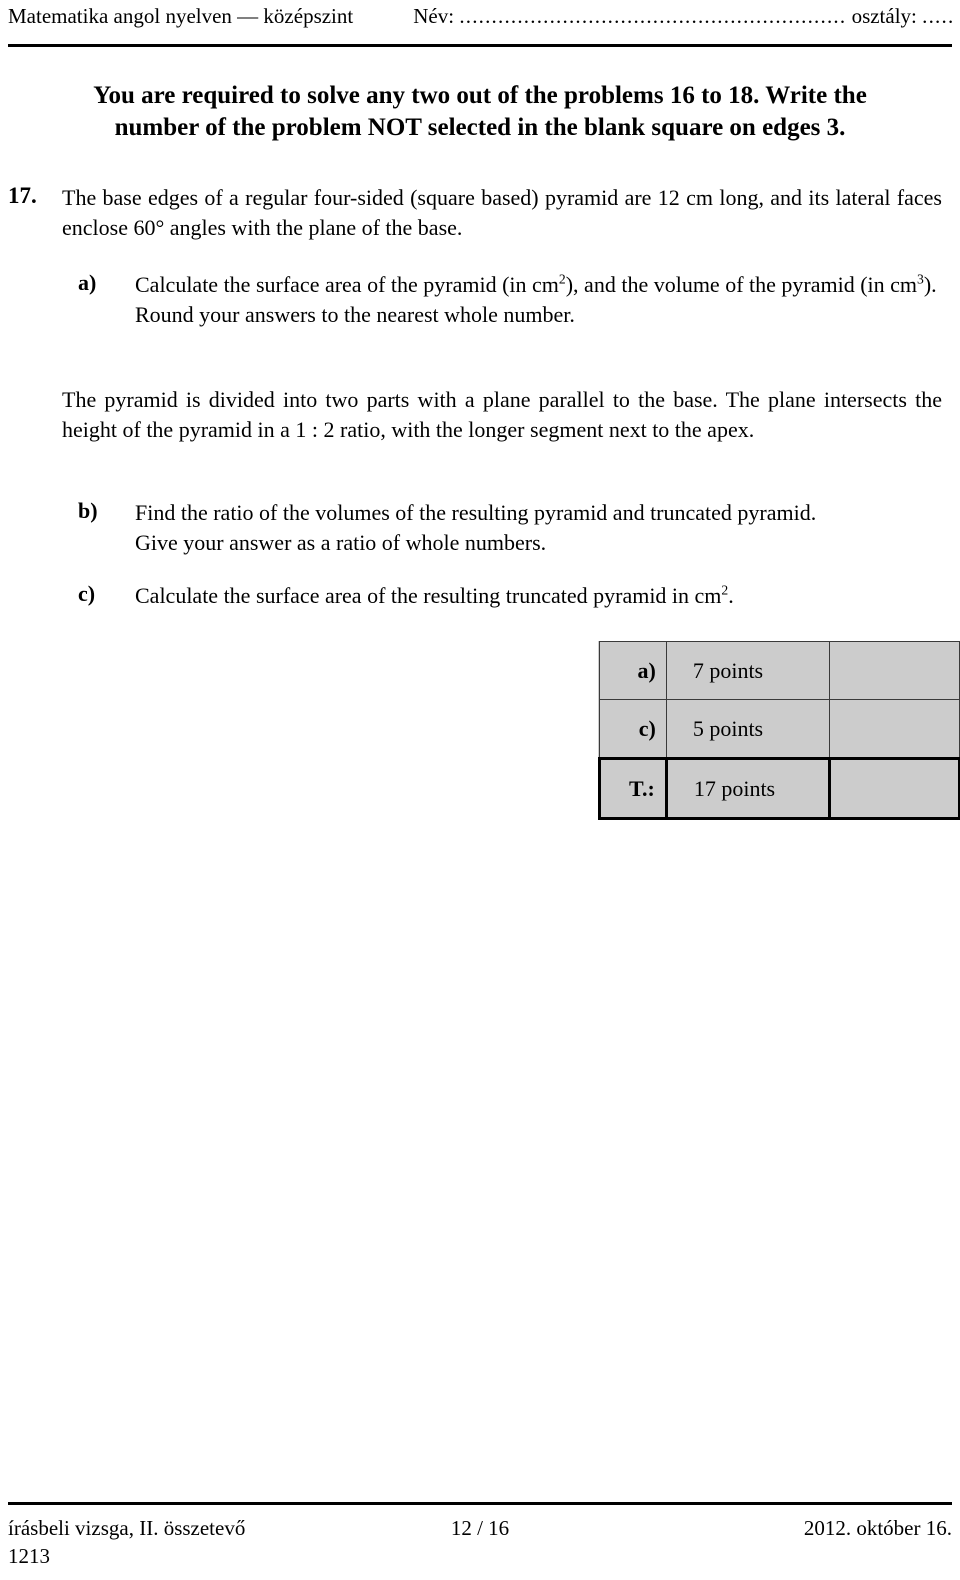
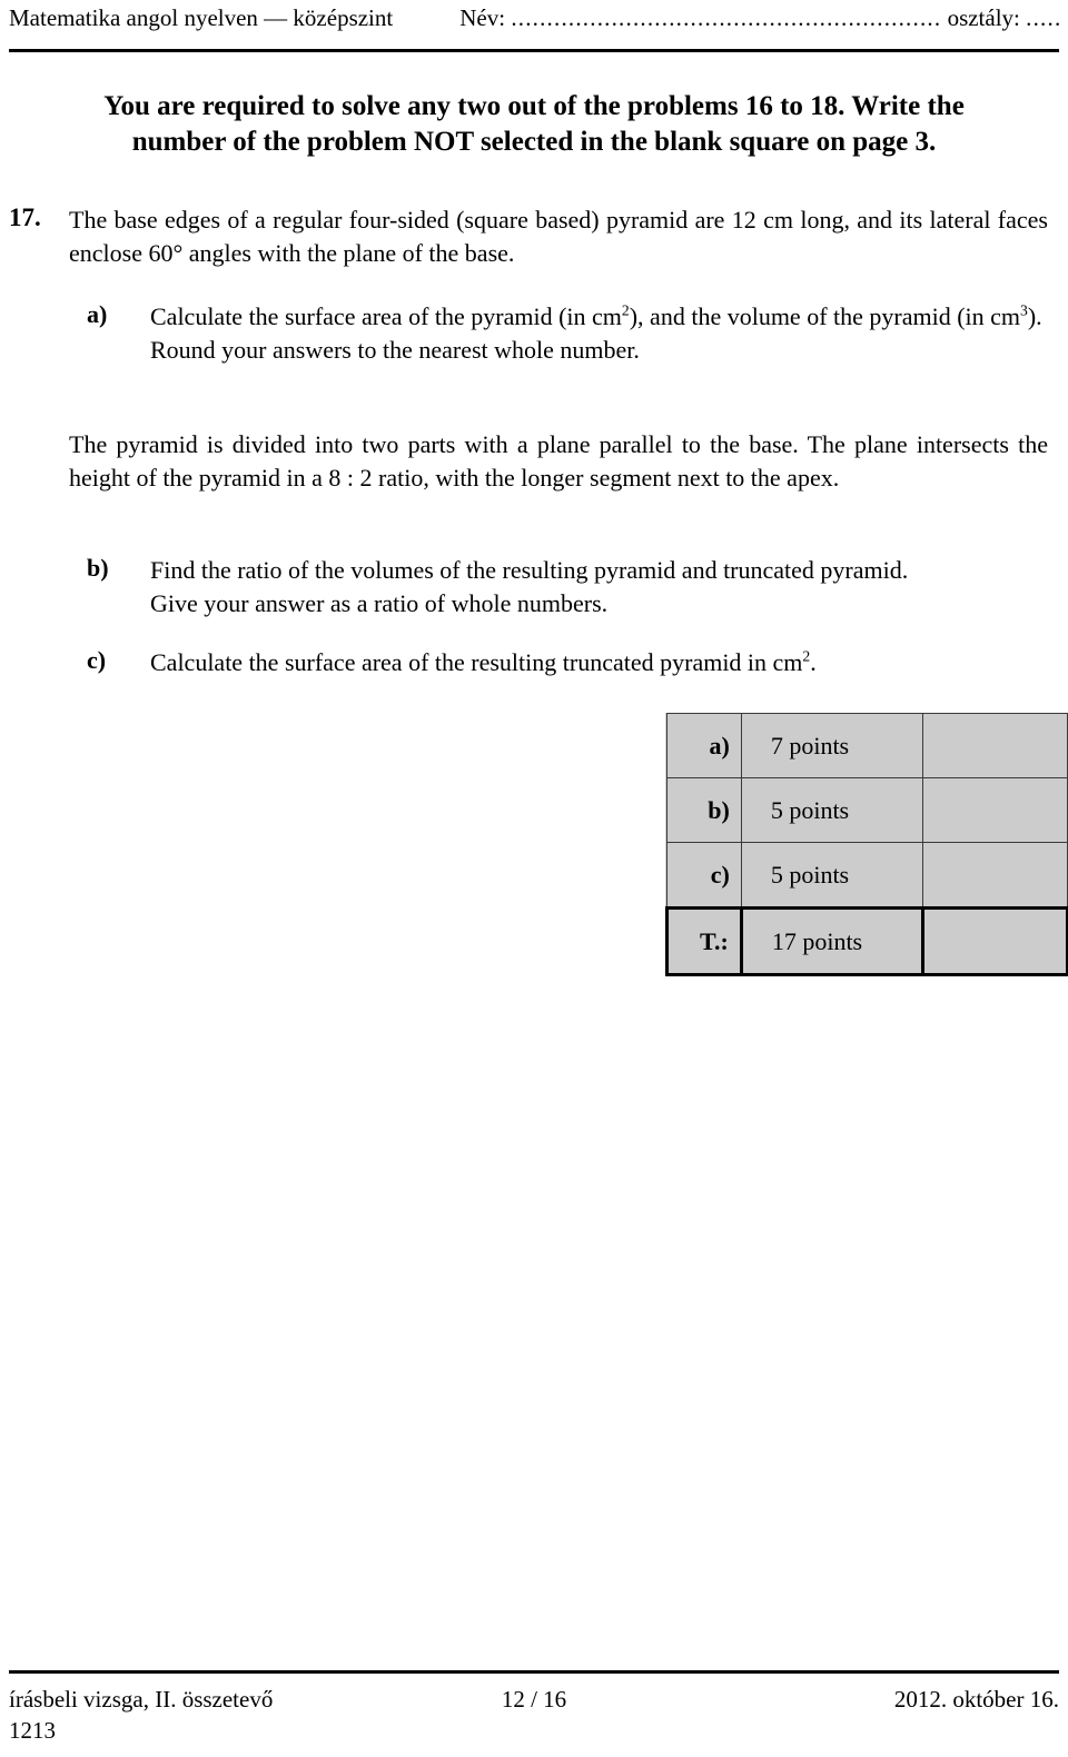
  Matematika angol nyelven — középszint
  Név: ............................................................ osztály: .....
  You are required to solve any two out of the problems 16 to 18. Write the
- number of the problem NOT selected in the blank square on edges 3.
+ number of the problem NOT selected in the blank square on page 3.
  17.
  The base edges of a regular four-sided (square based) pyramid are 12 cm long, and its lateral faces enclose 60° angles with the plane of the base.
  a)
  Calculate the surface area of the pyramid (in cm2), and the volume of the pyramid (in cm3).
  Round your answers to the nearest whole number.
- The pyramid is divided into two parts with a plane parallel to the base. The plane intersects the height of the pyramid in a 1 : 2 ratio, with the longer segment next to the apex.
+ The pyramid is divided into two parts with a plane parallel to the base. The plane intersects the height of the pyramid in a 8 : 2 ratio, with the longer segment next to the apex.
  b)
  Find the ratio of the volumes of the resulting pyramid and truncated pyramid.
  Give your answer as a ratio of whole numbers.
  c)
  Calculate the surface area of the resulting truncated pyramid in cm2.
  a)	7 points
+ b)	5 points
  c)	5 points
  T.:	17 points
  írásbeli vizsga, II. összetevő
  12 / 16
  2012. október 16.
  1213
